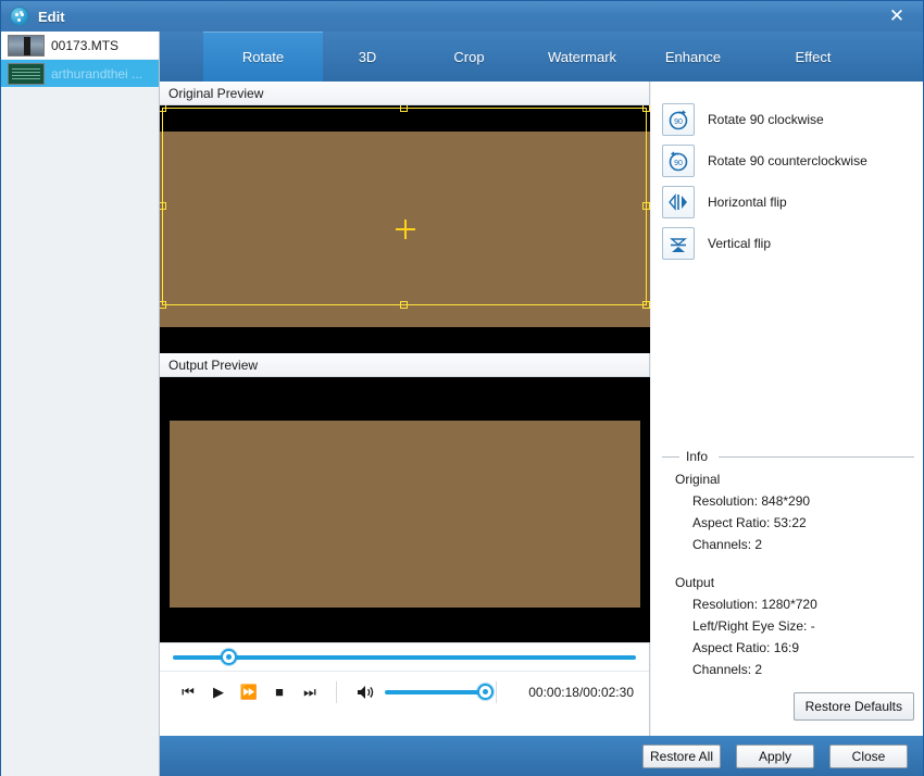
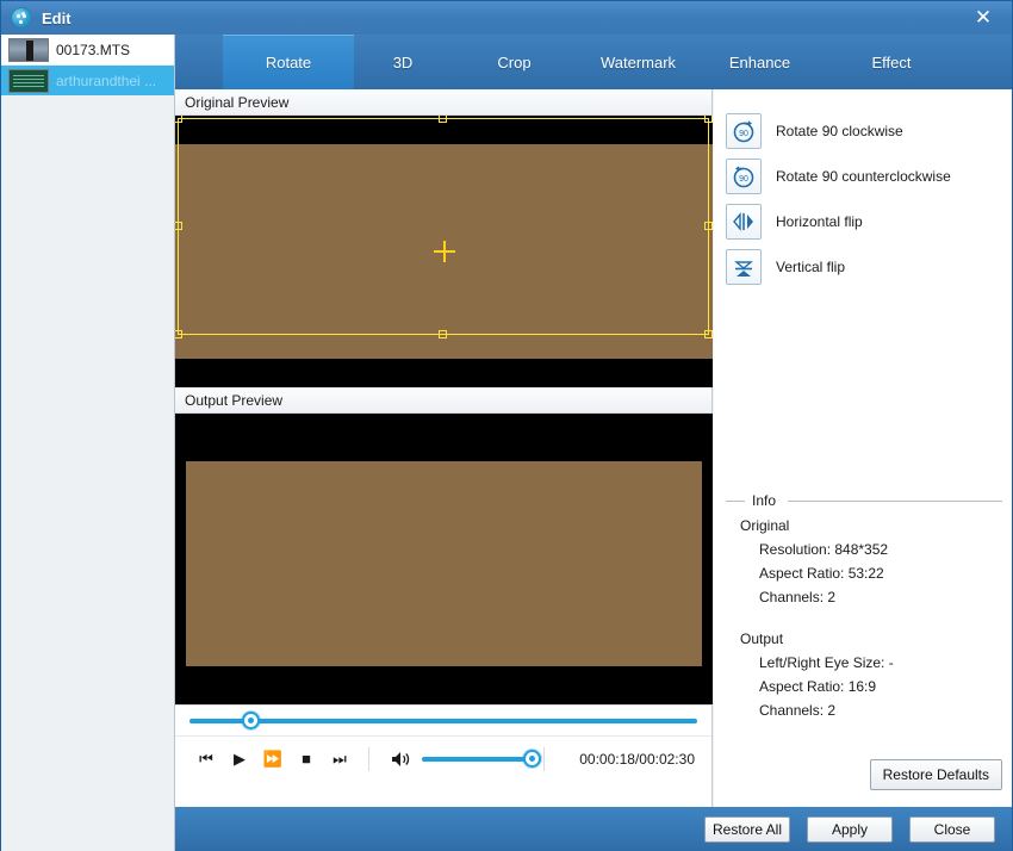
  Edit
  ✕
  00173.MTS
  arthurandthei ...
  Rotate
  3D
  Crop
  Watermark
  Enhance
  Effect
  Original Preview
  Output Preview
  ⏮
  ▶
  ⏩
  ■
  ⏭
  00:00:18/00:02:30
  Rotate 90 clockwise
  Rotate 90 counterclockwise
  Horizontal flip
  Vertical flip
  Info
  Original
- Resolution: 848*290
+ Resolution: 848*352
  Aspect Ratio: 53:22
  Channels: 2
  Output
- Resolution: 1280*720
  Left/Right Eye Size: -
  Aspect Ratio: 16:9
  Channels: 2
  Restore Defaults
  Restore All
  Apply
  Close
